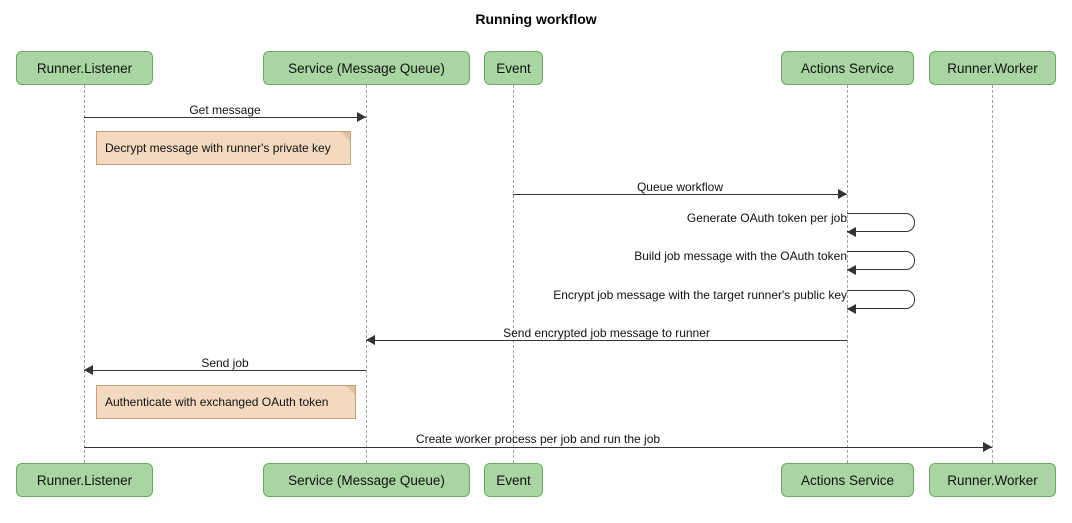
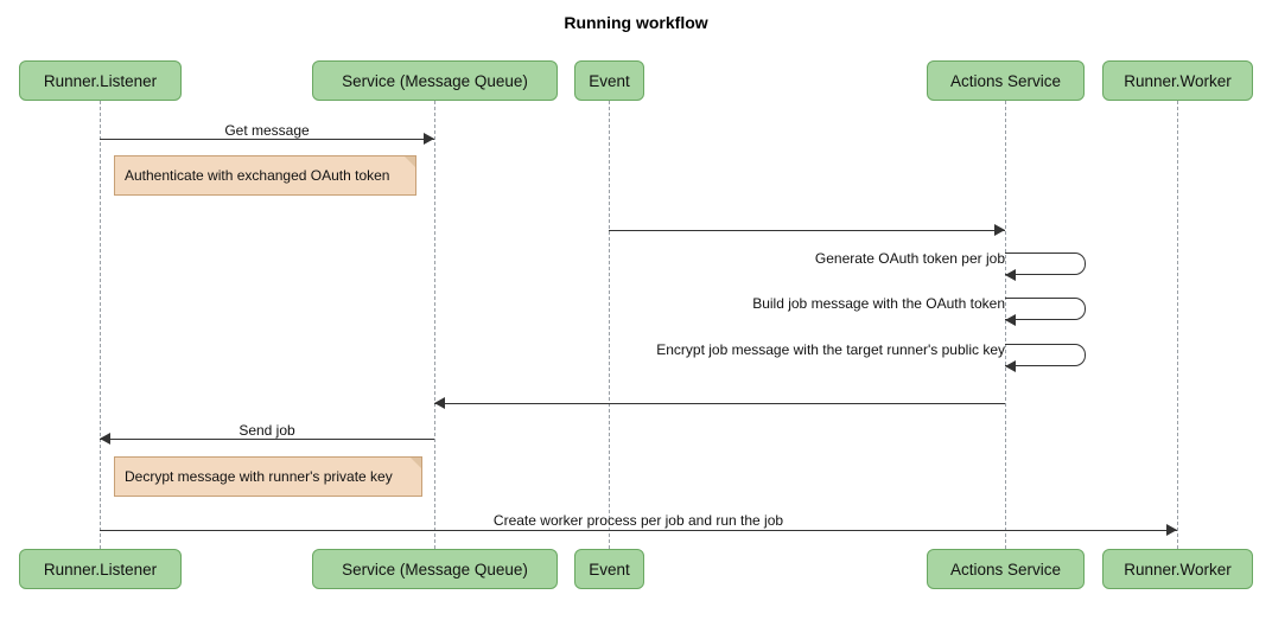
  Running workflow
  Runner.Listener
  Service (Message Queue)
  Event
  Actions Service
  Runner.Worker
  Runner.Listener
  Service (Message Queue)
  Event
  Actions Service
  Runner.Worker
  Get message
- Decrypt message with runner's private key
+ Authenticate with exchanged OAuth token
- Queue workflow
  Generate OAuth token per job
  Build job message with the OAuth token
  Encrypt job message with the target runner's public key
- Send encrypted job message to runner
  Send job
- Authenticate with exchanged OAuth token
+ Decrypt message with runner's private key
  Create worker process per job and run the job
